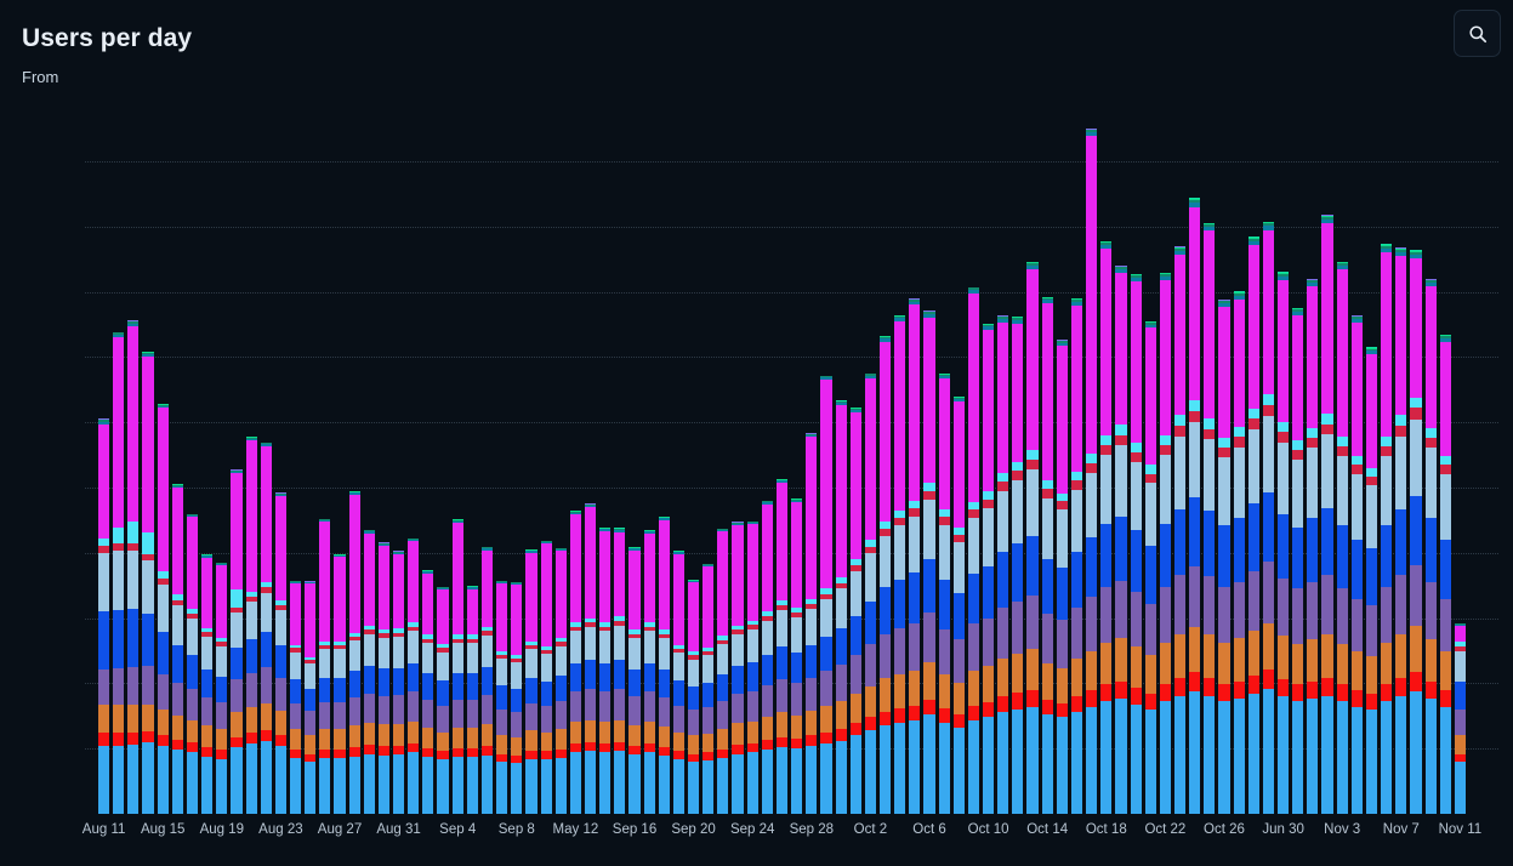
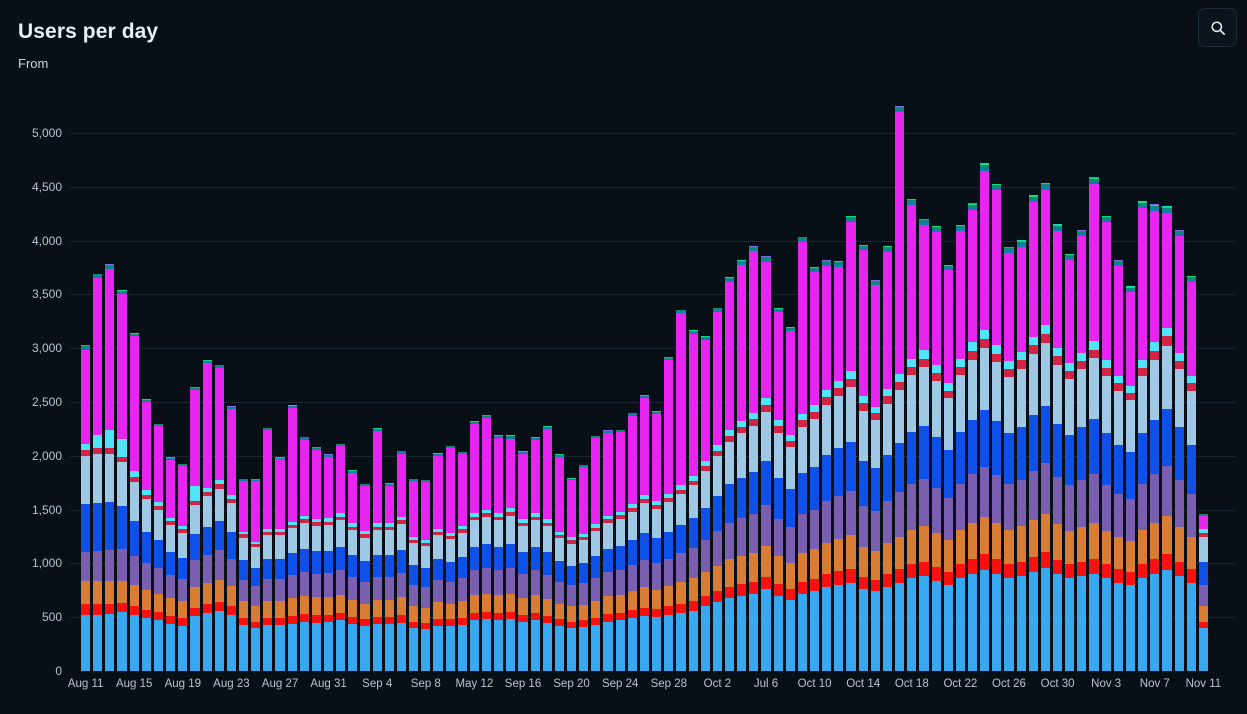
  Users per day
  From
+ 0
+ 500
+ 1,000
+ 1,500
+ 2,000
+ 2,500
+ 3,000
+ 3,500
+ 4,000
+ 4,500
+ 5,000
  Aug 11
  Aug 15
  Aug 19
  Aug 23
  Aug 27
  Aug 31
  Sep 4
  Sep 8
  May 12
  Sep 16
  Sep 20
  Sep 24
  Sep 28
  Oct 2
- Oct 6
+ Jul 6
  Oct 10
  Oct 14
  Oct 18
  Oct 22
  Oct 26
- Jun 30
+ Oct 30
  Nov 3
  Nov 7
  Nov 11
